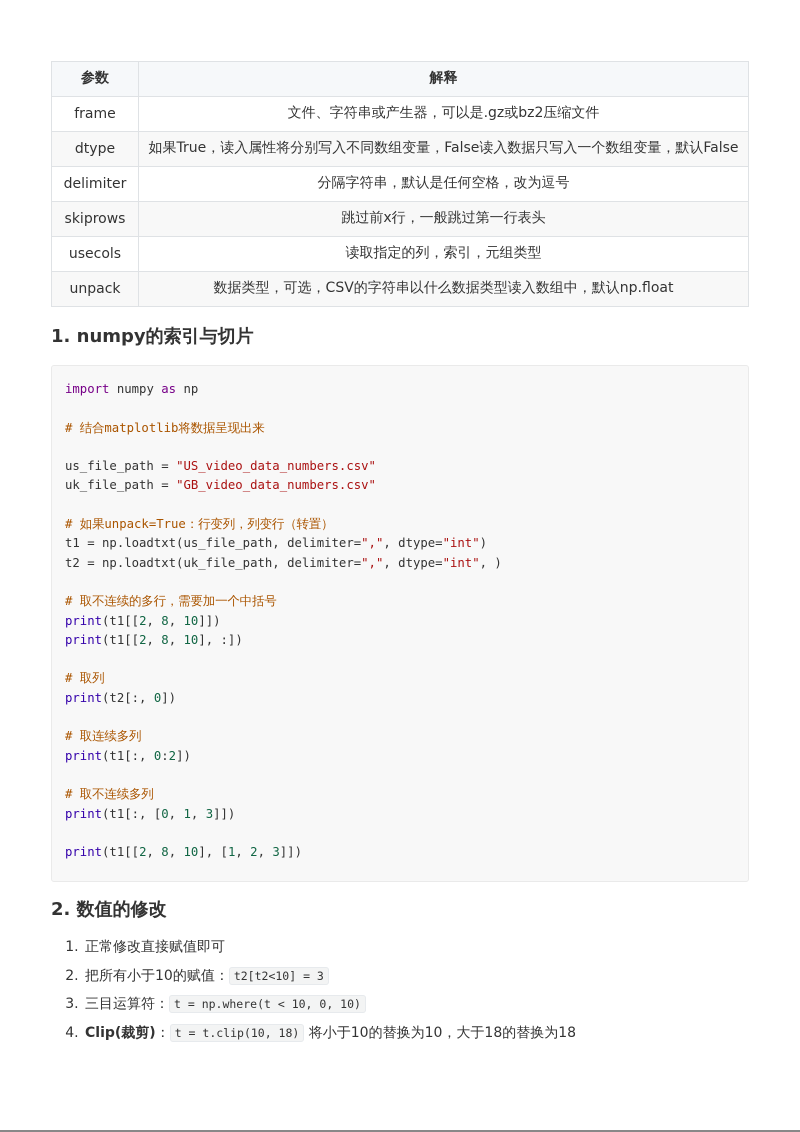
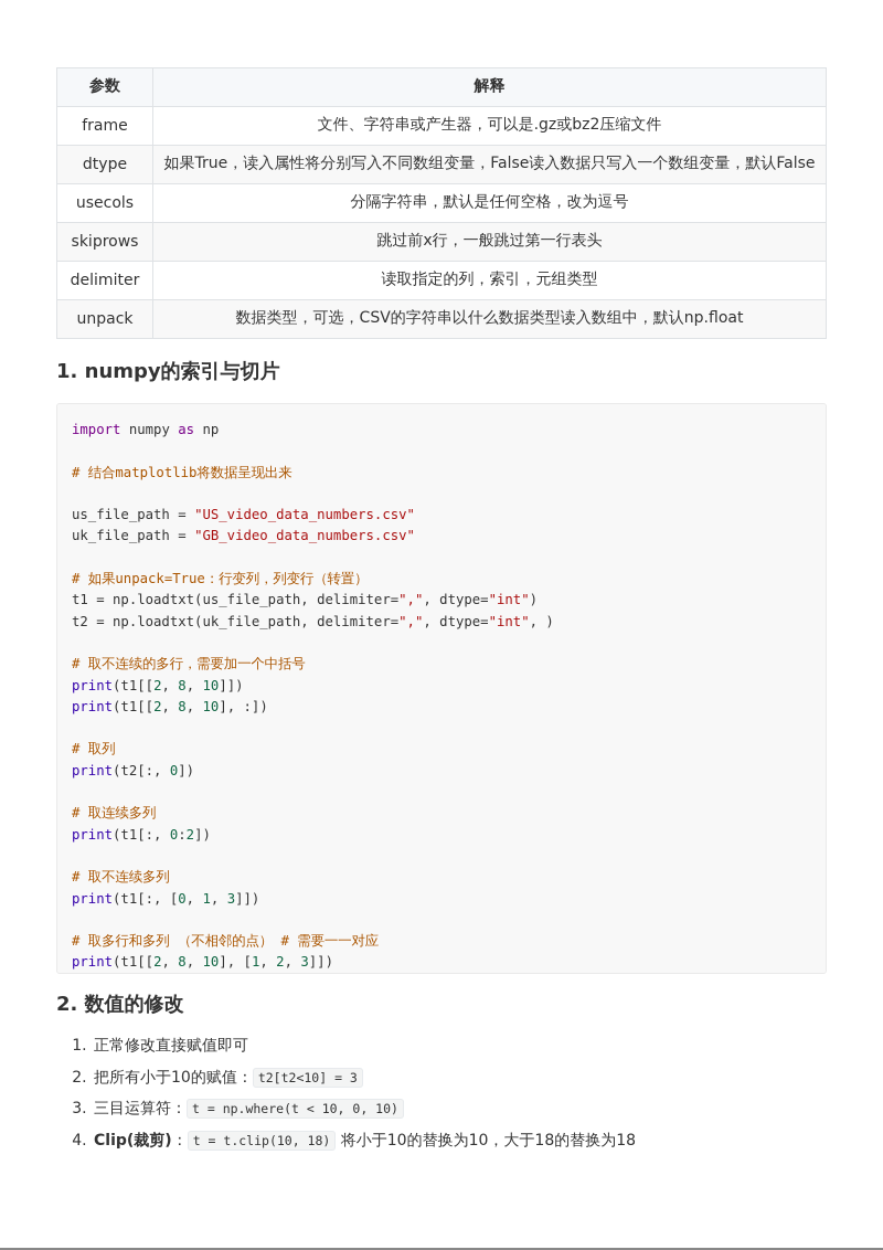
  参数	解释
  frame	文件、字符串或产生器，可以是.gz或bz2压缩文件
  dtype	如果True，读入属性将分别写入不同数组变量，False读入数据只写入一个数组变量，默认False
- delimiter	分隔字符串，默认是任何空格，改为逗号
+ usecols	分隔字符串，默认是任何空格，改为逗号
  skiprows	跳过前x行，一般跳过第一行表头
- usecols	读取指定的列，索引，元组类型
+ delimiter	读取指定的列，索引，元组类型
  unpack	数据类型，可选，CSV的字符串以什么数据类型读入数组中，默认np.float
  1. numpy的索引与切片
  import numpy as np
  # 结合matplotlib将数据呈现出来
  us_file_path = "US_video_data_numbers.csv"
  uk_file_path = "GB_video_data_numbers.csv"
  # 如果unpack=True：行变列，列变行（转置）
  t1 = np.loadtxt(us_file_path, delimiter=",", dtype="int")
  t2 = np.loadtxt(uk_file_path, delimiter=",", dtype="int", )
  # 取不连续的多行，需要加一个中括号
  print(t1[[2, 8, 10]])
  print(t1[[2, 8, 10], :])
  # 取列
  print(t2[:, 0])
  # 取连续多列
  print(t1[:, 0:2])
  # 取不连续多列
  print(t1[:, [0, 1, 3]])
+ # 取多行和多列 （不相邻的点） # 需要一一对应
  print(t1[[2, 8, 10], [1, 2, 3]])
  2. 数值的修改
  正常修改直接赋值即可
  把所有小于10的赋值： t2[t2<10] = 3
  三目运算符： t = np.where(t < 10, 0, 10)
  Clip(裁剪)： t = t.clip(10, 18) 将小于10的替换为10，大于18的替换为18
